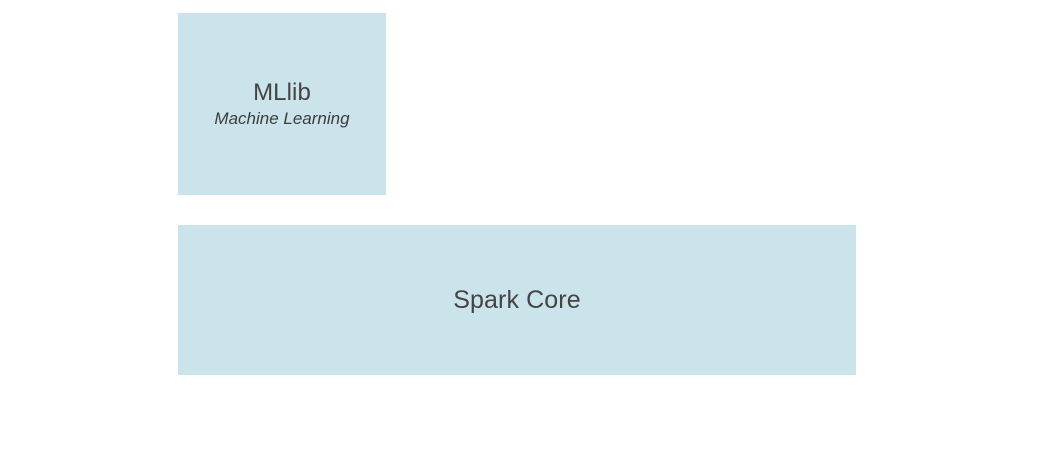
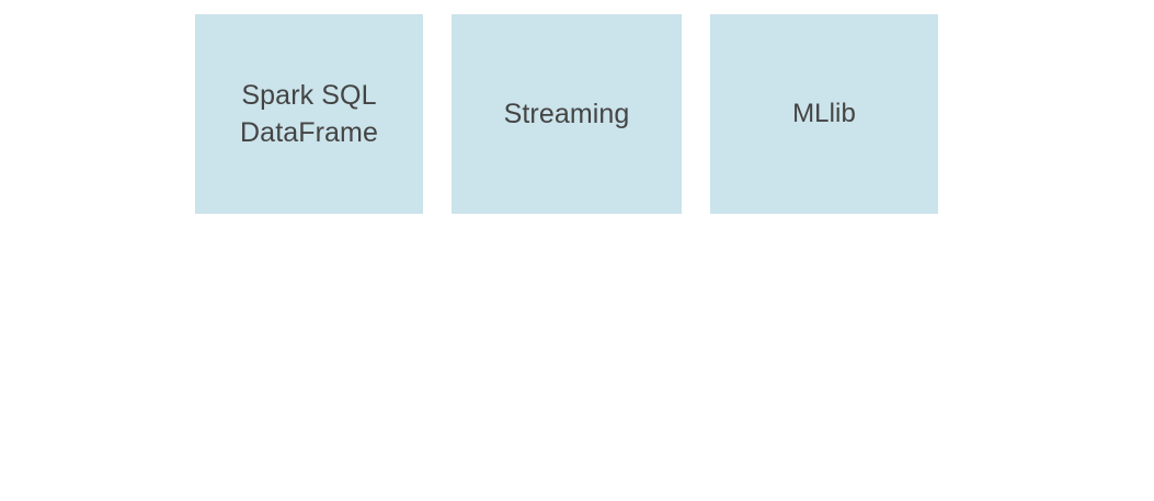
+ Spark SQL
+ DataFrame
+ Streaming
  MLlib
- Machine Learning
- Spark Core
